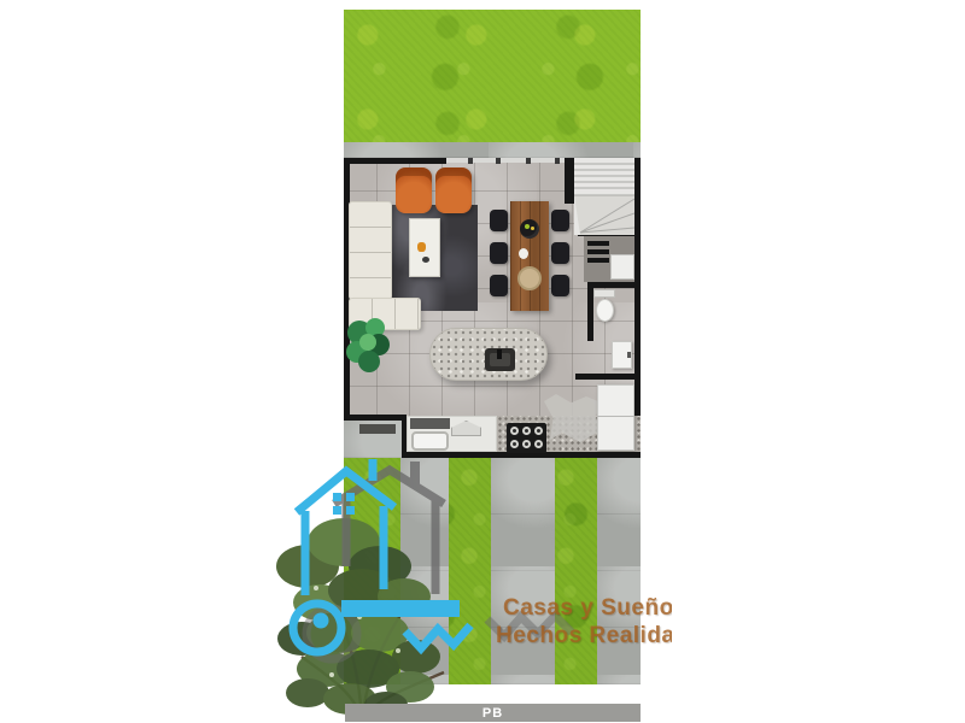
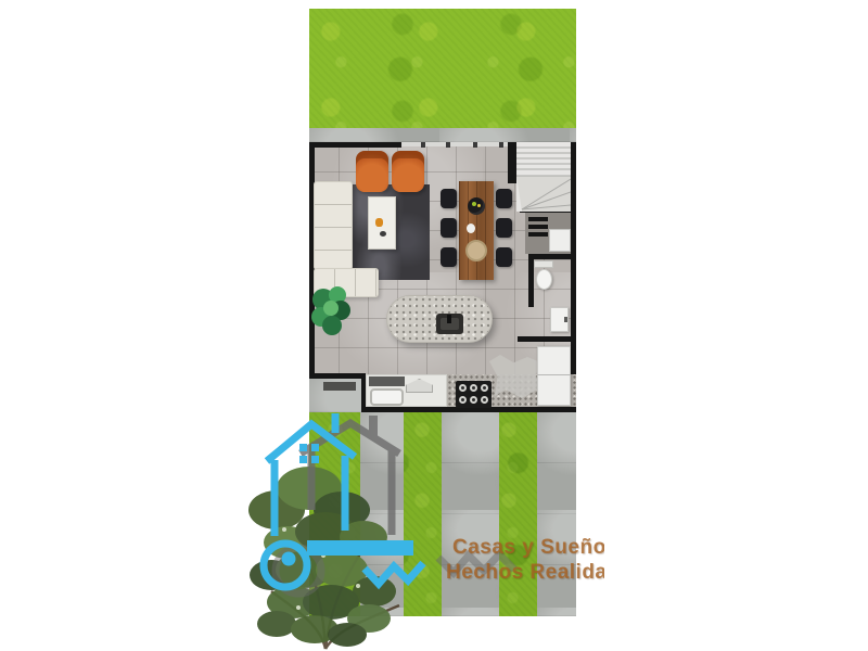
  Casas y Sueño
  Hechos Realida
- PB
